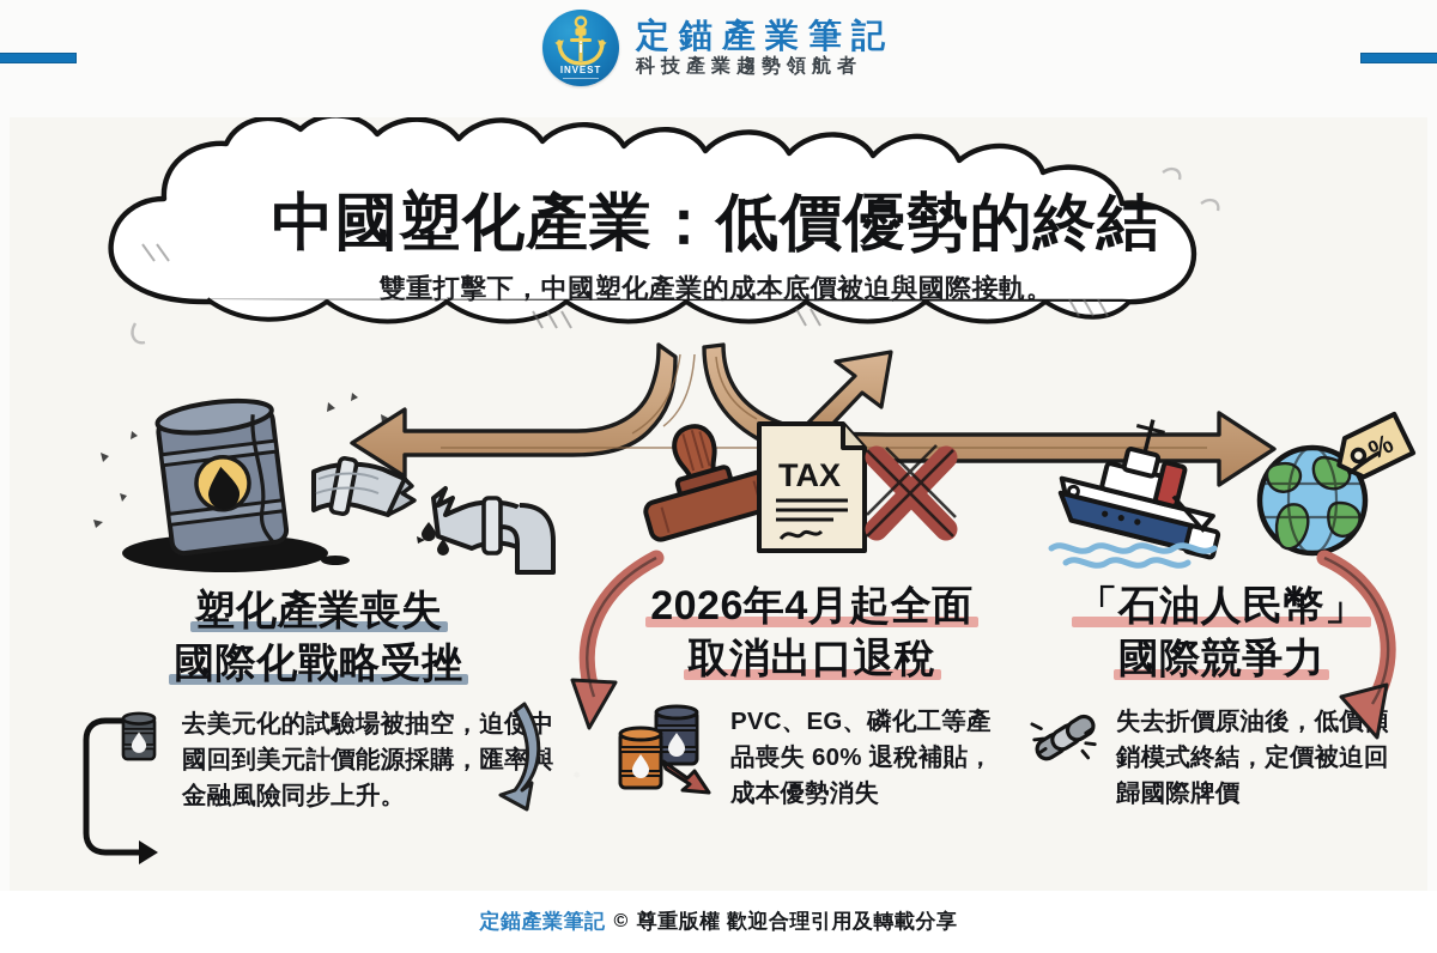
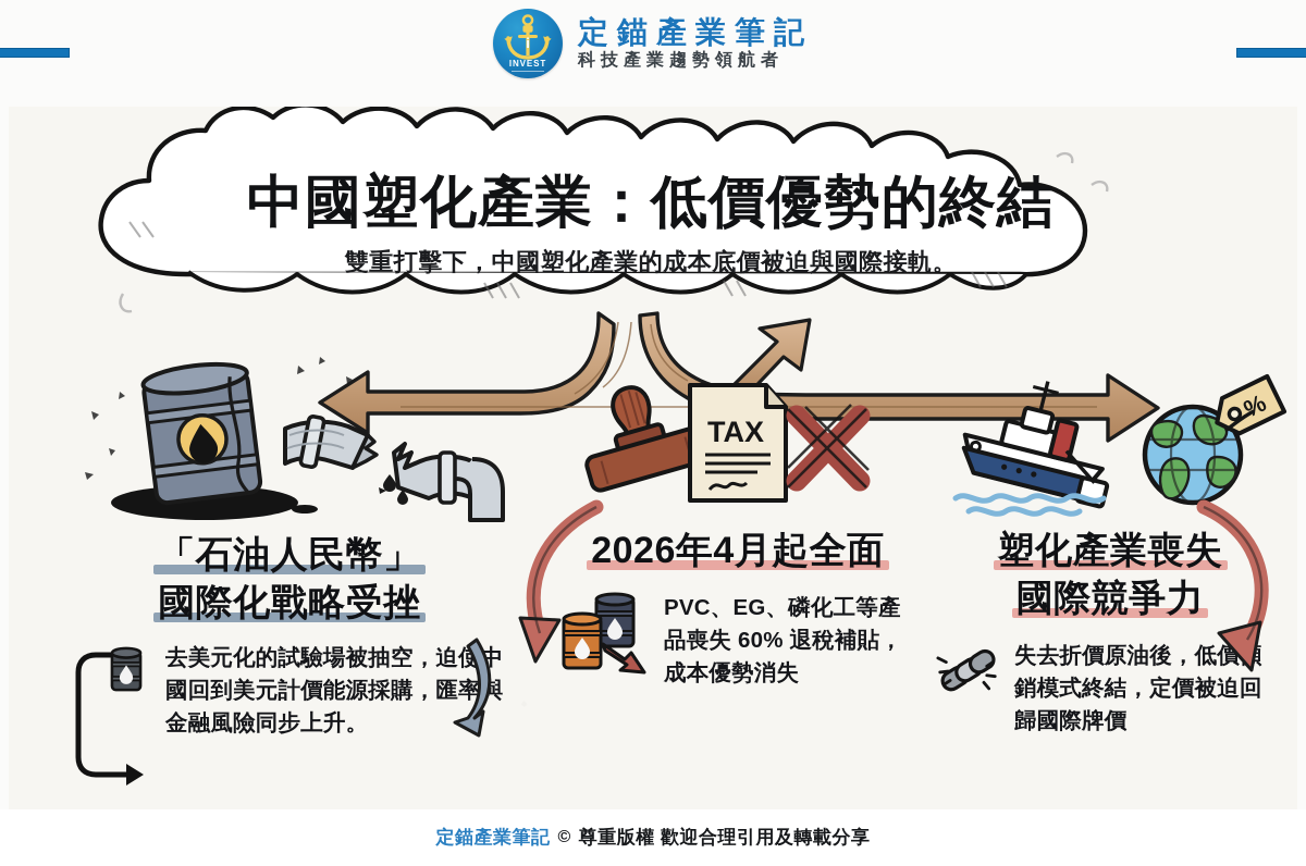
  i
  INVEST
  定錨產業筆記
  科技產業趨勢領航者
  中國塑化產業：低價優勢的終結
  雙重打擊下，中國塑化產業的成本底價被迫與國際接軌。
- 塑化產業喪失
+ 「石油人民幣」
  國際化戰略受挫
  去美元化的試驗場被抽空，迫使中國回到美元計價能源採購，匯率與金融風險同步上升。
  TAX
  2026年4月起全面
- 取消出口退稅
  PVC、EG、磷化工等產品喪失 60% 退稅補貼，成本優勢消失
- 「石油人民幣」
+ 塑化產業喪失
  國際競爭力
  失去折價原油後，低價銷模式終結，定價被迫回歸國際牌價
  定錨產業筆記
  ©
  尊重版權 歡迎合理引用及轉載分享
